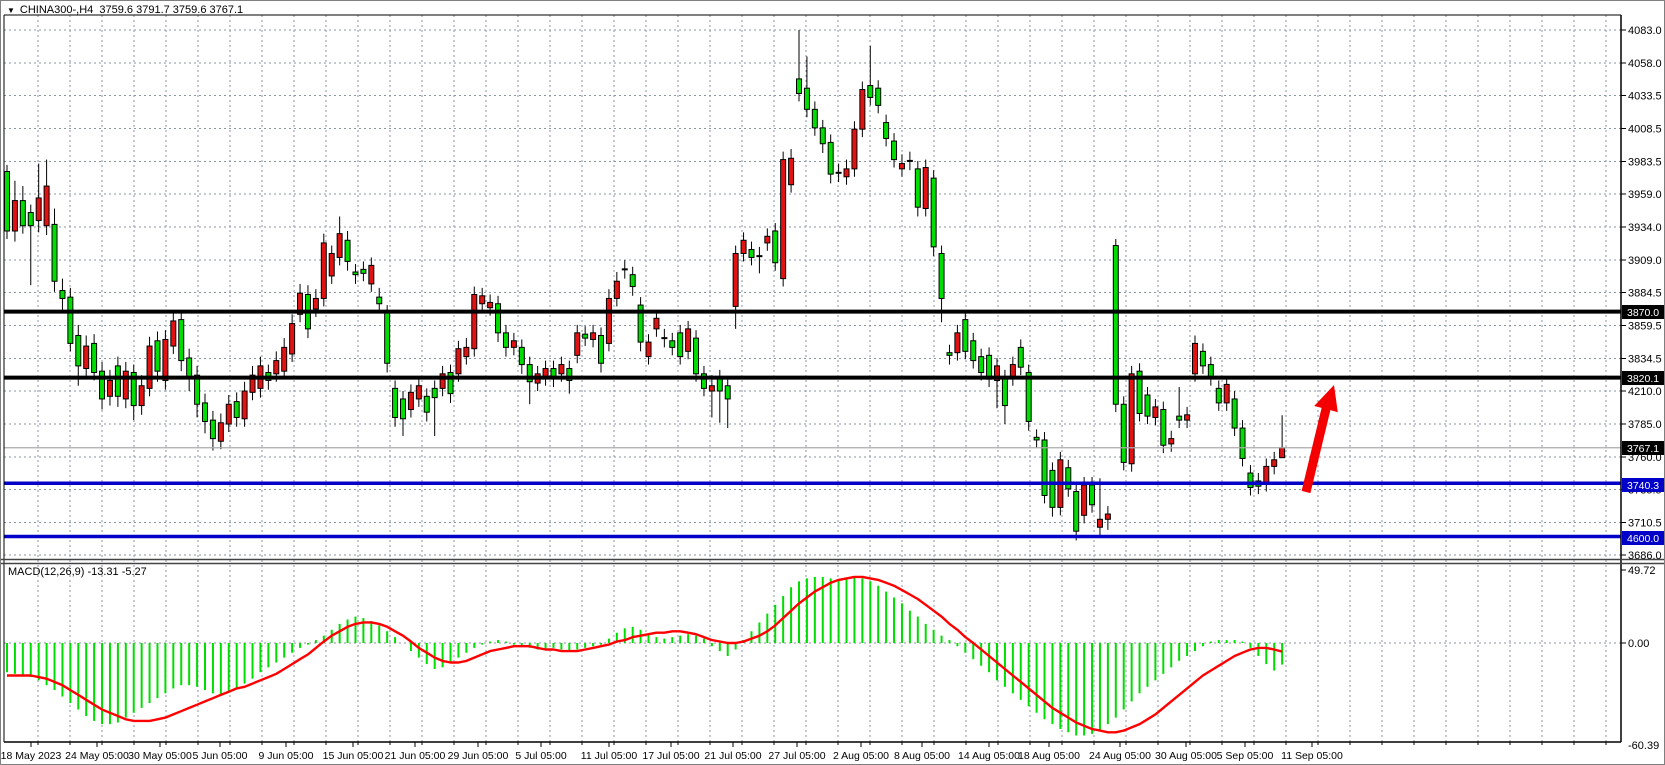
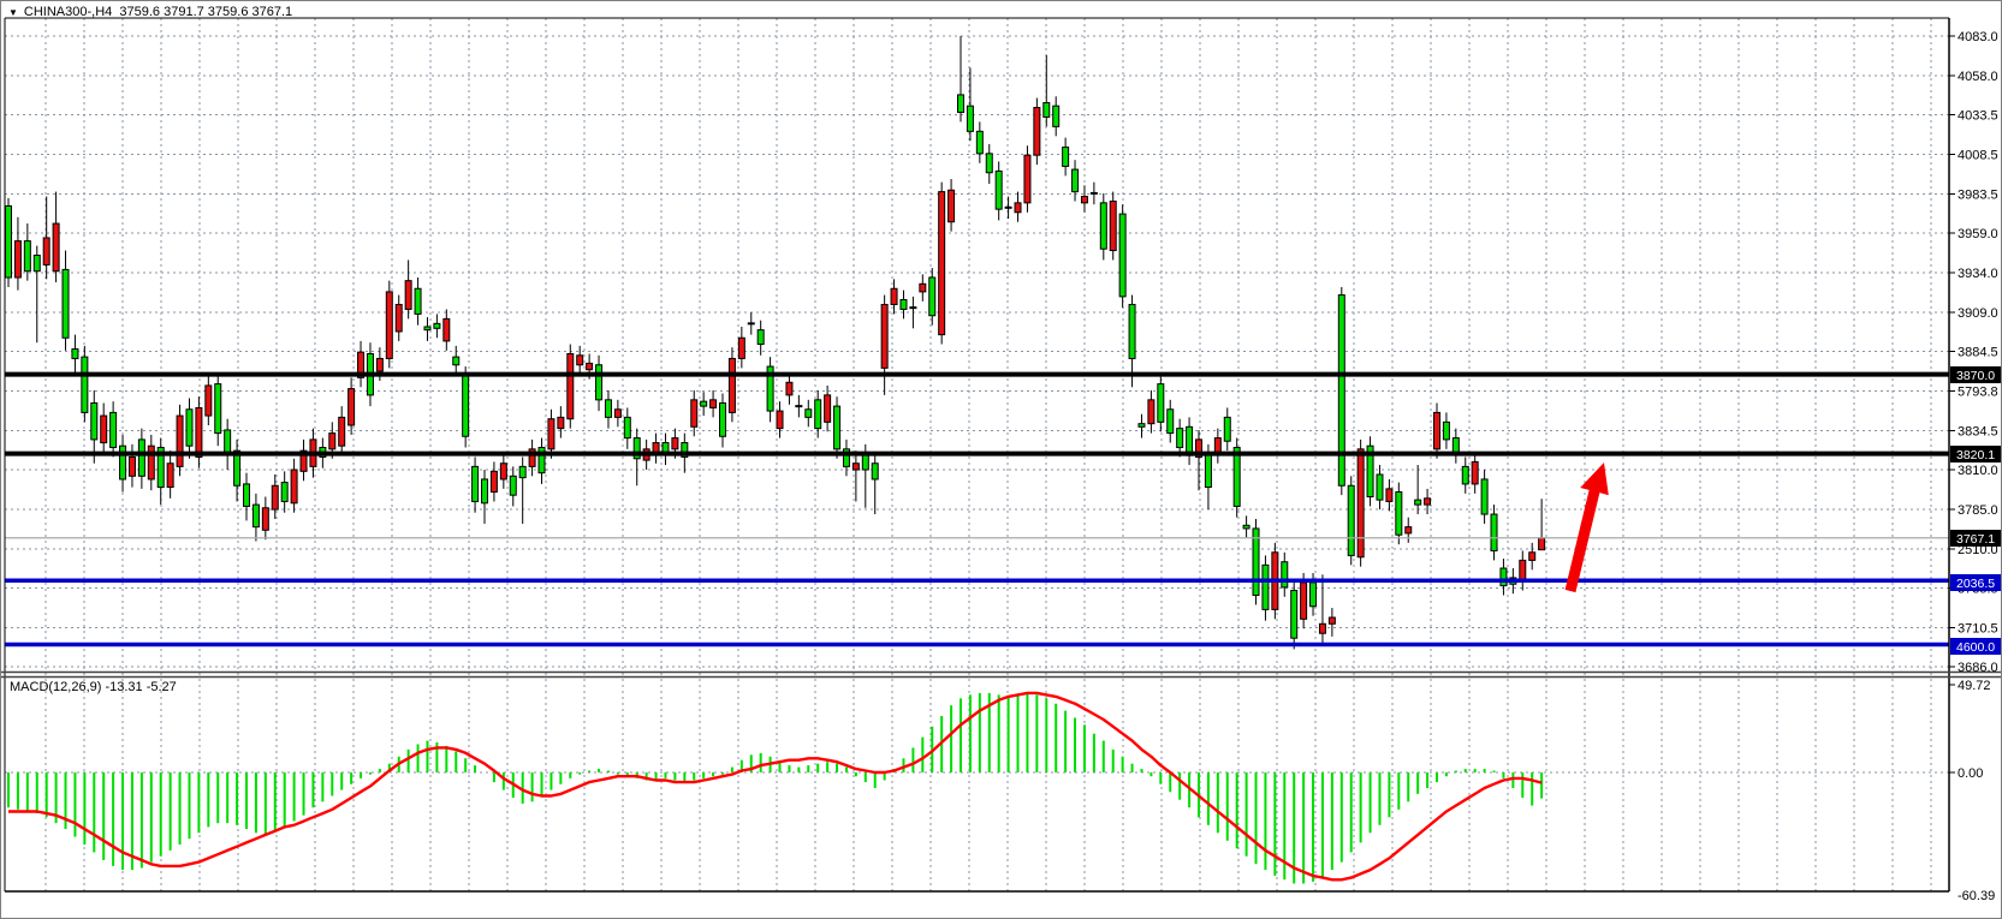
  ▼
  CHINA300-,H4 3759.6 3791.7 3759.6 3767.1
  MACD(12,26,9) -13.31 -5.27
  4083.0
  4058.0
  4033.5
  4008.5
  3983.5
  3959.0
  3934.0
  3909.0
  3884.5
- 3859.5
+ 5793.8
  3834.5
- 4210.0
+ 3810.0
  3785.0
- 3760.0
+ 2510.0
  3710.5
  3686.0
  3870.0
  3820.1
  3767.1
- 3740.3
+ 2036.5
  4600.0
  49.72
  0.00
  -60.39
- 18 May 2023
- 24 May 05:00
- 30 May 05:00
- 5 Jun 05:00
- 9 Jun 05:00
- 15 Jun 05:00
- 21 Jun 05:00
- 29 Jun 05:00
- 5 Jul 05:00
- 11 Jul 05:00
- 17 Jul 05:00
- 21 Jul 05:00
- 27 Jul 05:00
- 2 Aug 05:00
- 8 Aug 05:00
- 14 Aug 05:00
- 18 Aug 05:00
- 24 Aug 05:00
- 30 Aug 05:00
- 5 Sep 05:00
- 11 Sep 05:00
